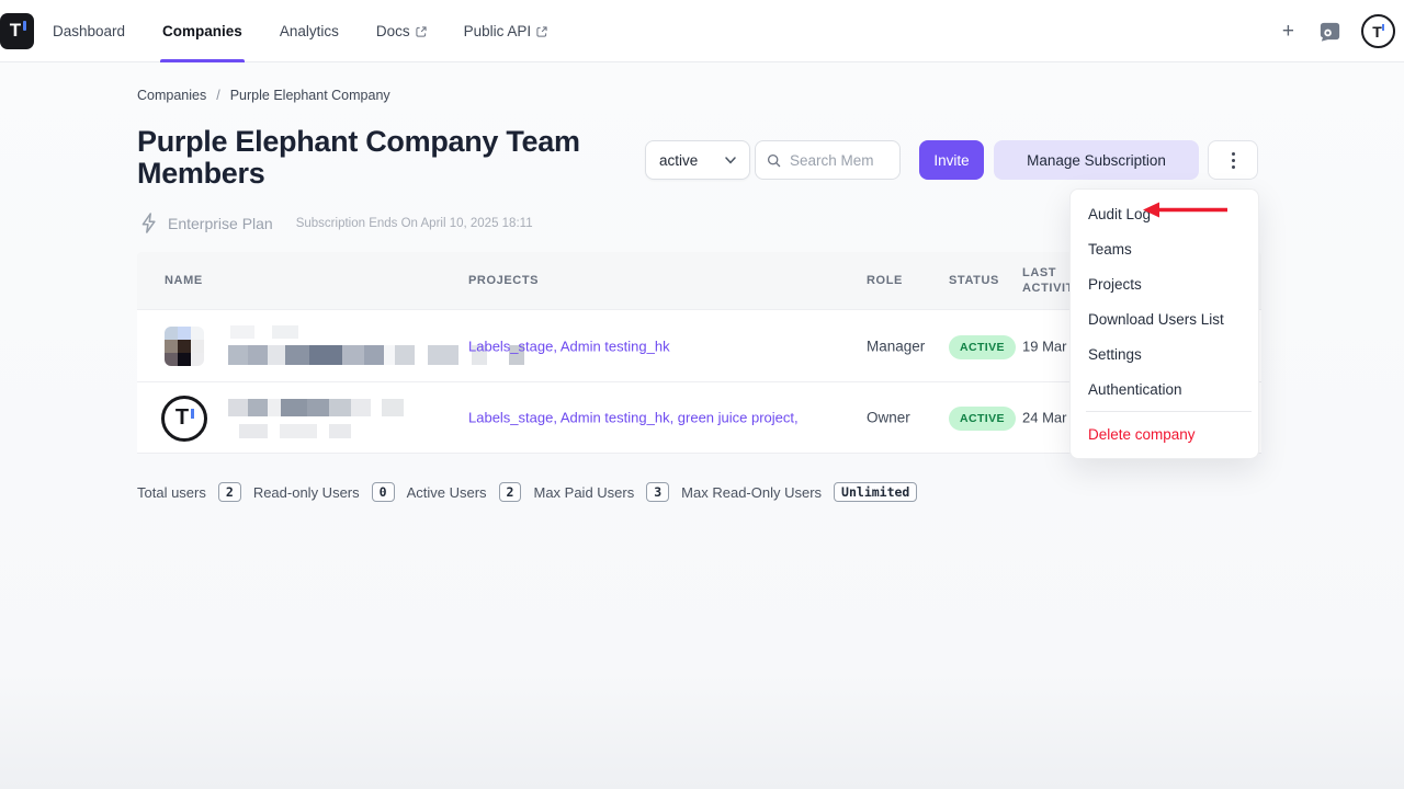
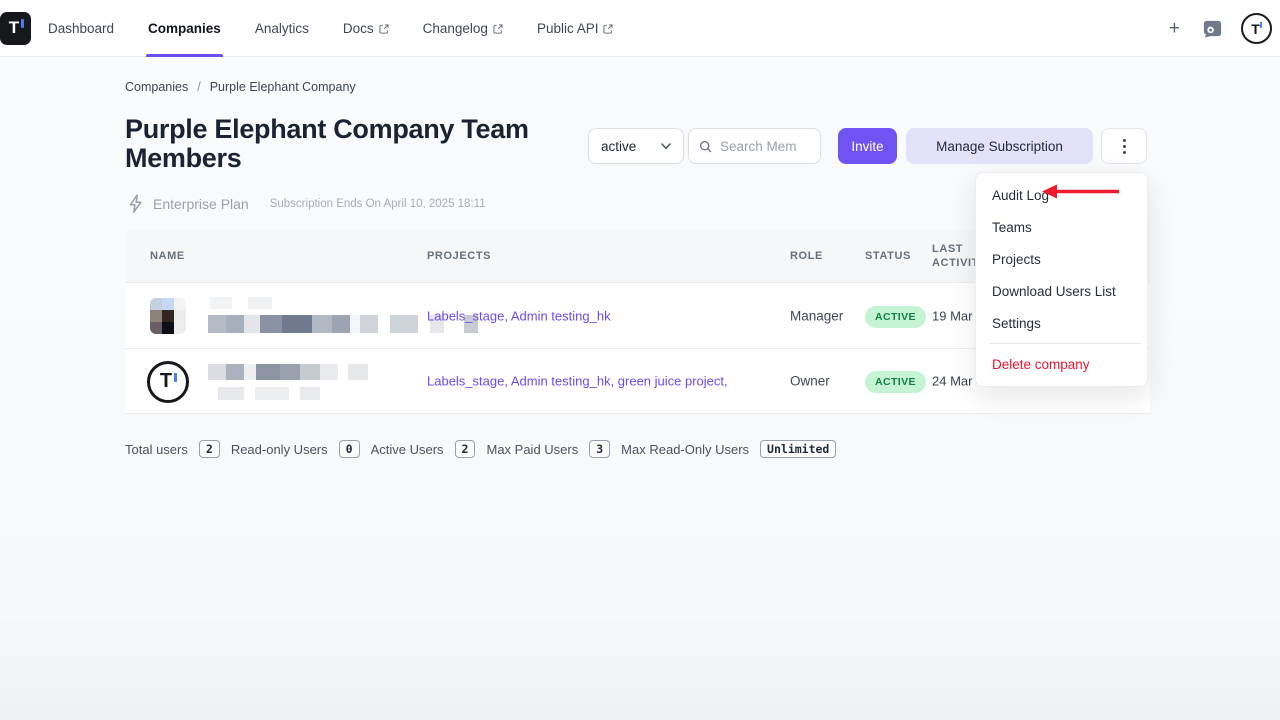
  T
  Dashboard
  Companies
  Analytics
  Docs
+ Changelog
  Public API
  +
  T
  Companies
  /
  Purple Elephant Company
  Purple Elephant Company Team Members
  active
  Search Mem
  Invite
  Manage Subscription
  Enterprise Plan
  Subscription Ends On April 10, 2025 18:11
  NAME
  PROJECTS
  ROLE
  STATUS
  LAST ACTIVI
  Labels_stage, Admin testing_hk
  Manager
  ACTIVE
  19 Mar
  T
  Labels_stage, Admin testing_hk, green juice project,
  Owner
  ACTIVE
  24 Mar
  Total users
  2
  Read-only Users
  0
  Active Users
  2
  Max Paid Users
  3
  Max Read-Only Users
  Unlimited
  Audit Log
  Teams
  Projects
  Download Users List
  Settings
- Authentication
  Delete company
